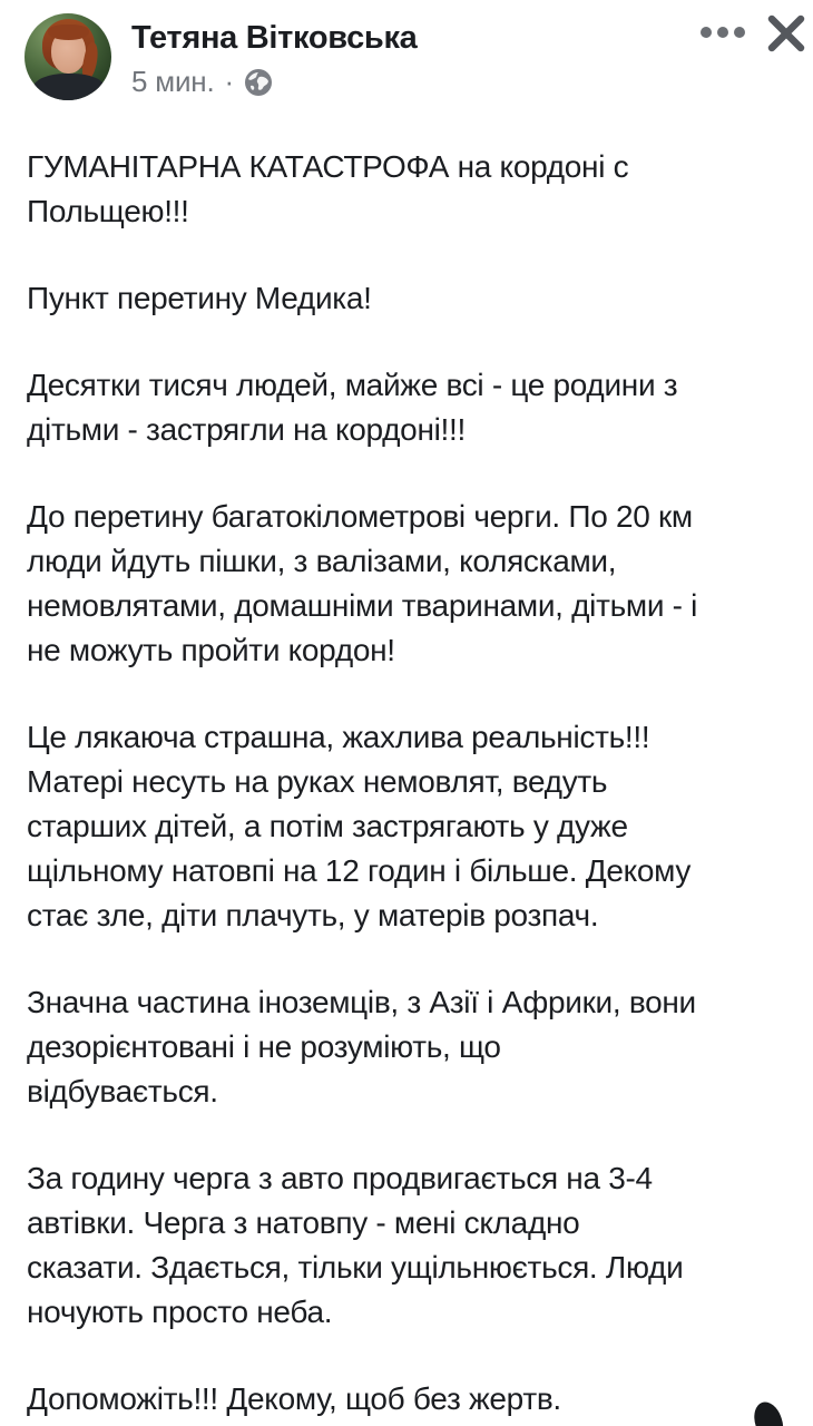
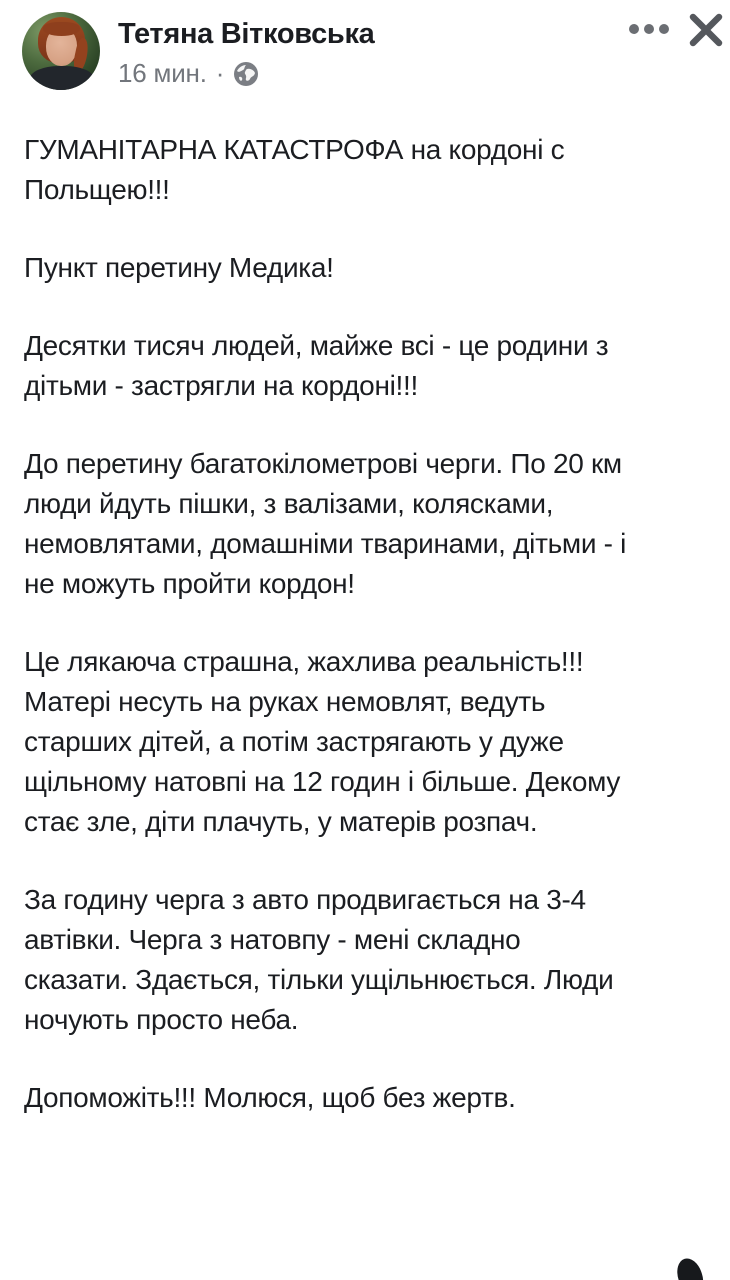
  Тетяна Вітковська
- 5 мин.
+ 16 мин.
  ·
  ГУМАНІТАРНА КАТАСТРОФА на кордоні с
  Польщею!!!
  Пункт перетину Медика!
  Десятки тисяч людей, майже всі - це родини з
  дітьми - застрягли на кордоні!!!
  До перетину багатокілометрові черги. По 20 км
  люди йдуть пішки, з валізами, колясками,
  немовлятами, домашніми тваринами, дітьми - і
  не можуть пройти кордон!
  Це лякаюча страшна, жахлива реальність!!!
  Матері несуть на руках немовлят, ведуть
  старших дітей, а потім застрягають у дуже
  щільному натовпі на 12 годин і більше. Декому
  стає зле, діти плачуть, у матерів розпач.
- Значна частина іноземців, з Азії і Африки, вони
- дезорієнтовані і не розуміють, що
- відбувається.
  За годину черга з авто продвигається на 3-4
  автівки. Черга з натовпу - мені складно
  сказати. Здається, тільки ущільнюється. Люди
  ночують просто неба.
- Допоможіть!!! Декому, щоб без жертв.
+ Допоможіть!!! Молюся, щоб без жертв.
